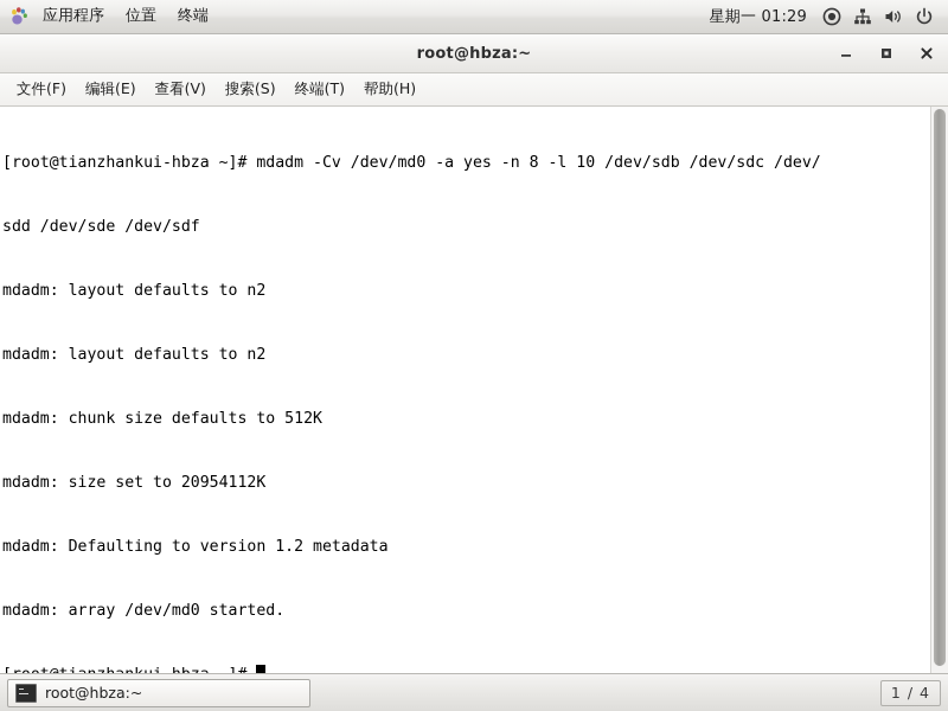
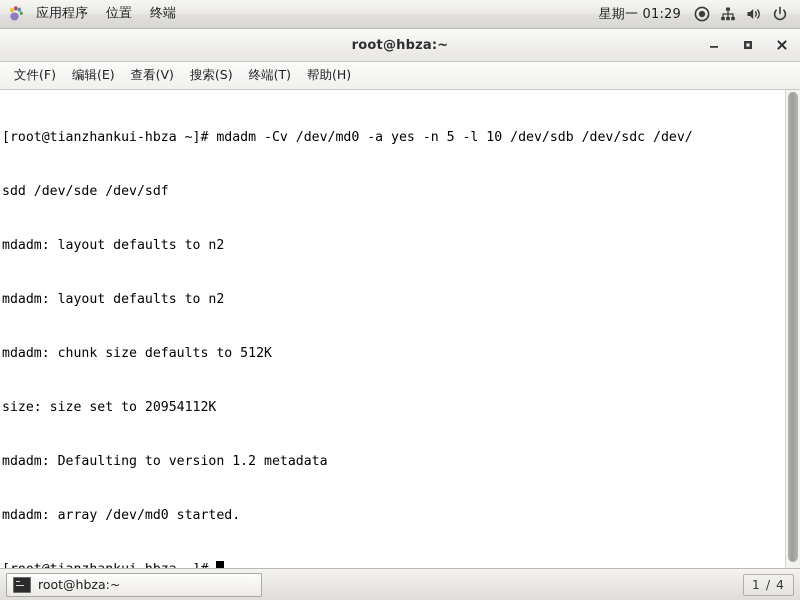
  应用程序
  位置
  终端
  星期一 01:29
  root@hbza:~
  文件(F)
  编辑(E)
  查看(V)
  搜索(S)
  终端(T)
  帮助(H)
- [root@tianzhankui-hbza ~]# mdadm -Cv /dev/md0 -a yes -n 8 -l 10 /dev/sdb /dev/sdc /dev/
+ [root@tianzhankui-hbza ~]# mdadm -Cv /dev/md0 -a yes -n 5 -l 10 /dev/sdb /dev/sdc /dev/
  sdd /dev/sde /dev/sdf
  mdadm: layout defaults to n2
  mdadm: layout defaults to n2
  mdadm: chunk size defaults to 512K
- mdadm: size set to 20954112K
+ size: size set to 20954112K
  mdadm: Defaulting to version 1.2 metadata
  mdadm: array /dev/md0 started.
  root@hbza:~
  1 / 4
